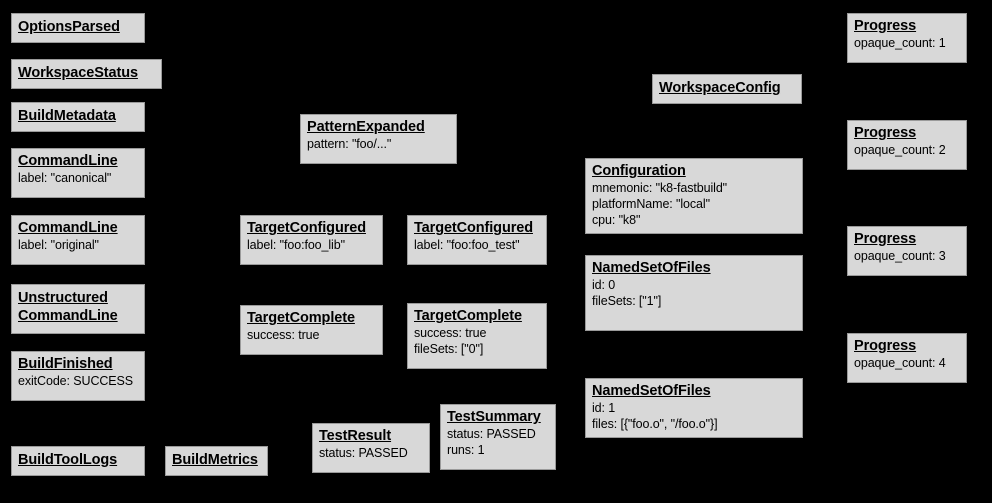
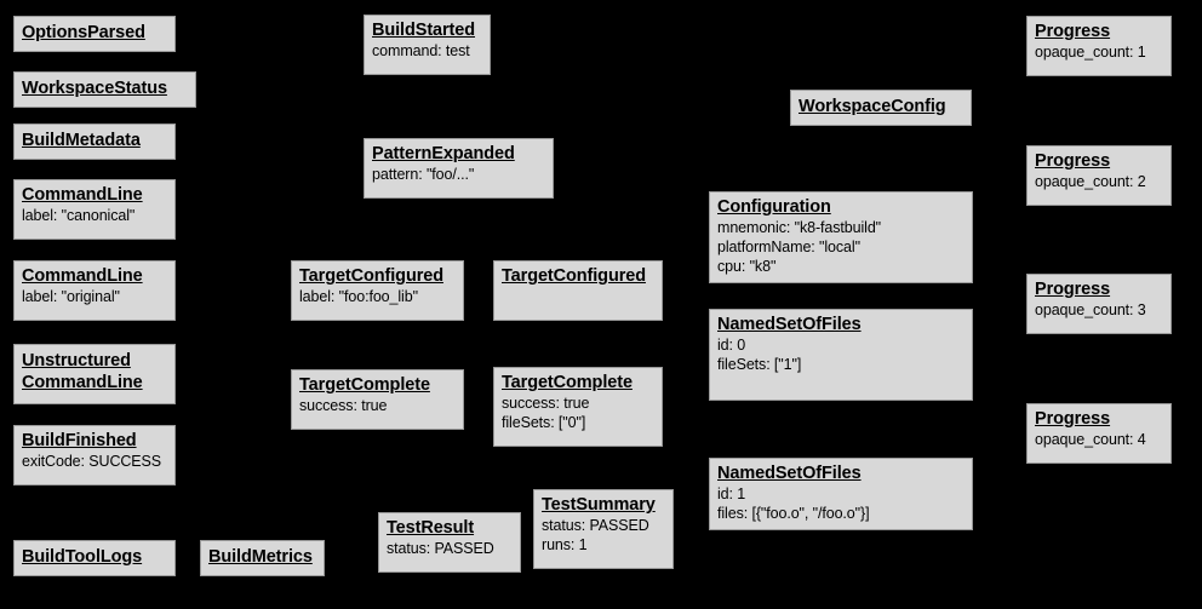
  OptionsParsed
  WorkspaceStatus
  BuildMetadata
  CommandLine
  label: "canonical"
  CommandLine
  label: "original"
  Unstructured CommandLine
  BuildFinished
  exitCode: SUCCESS
  BuildToolLogs
  BuildMetrics
+ BuildStarted
+ command: test
  PatternExpanded
  pattern: "foo/..."
  TargetConfigured
  label: "foo:foo_lib"
  TargetConfigured
- label: "foo:foo_test"
  TargetComplete
  success: true
  TargetComplete
  success: true
  fileSets: ["0"]
  TestResult
  status: PASSED
  TestSummary
  status: PASSED
  runs: 1
  WorkspaceConfig
  Configuration
  mnemonic: "k8-fastbuild"
  platformName: "local"
  cpu: "k8"
  NamedSetOfFiles
  id: 0
  fileSets: ["1"]
  NamedSetOfFiles
  id: 1
  files: [{"foo.o", "/foo.o"}]
  Progress
  opaque_count: 1
  Progress
  opaque_count: 2
  Progress
  opaque_count: 3
  Progress
  opaque_count: 4
